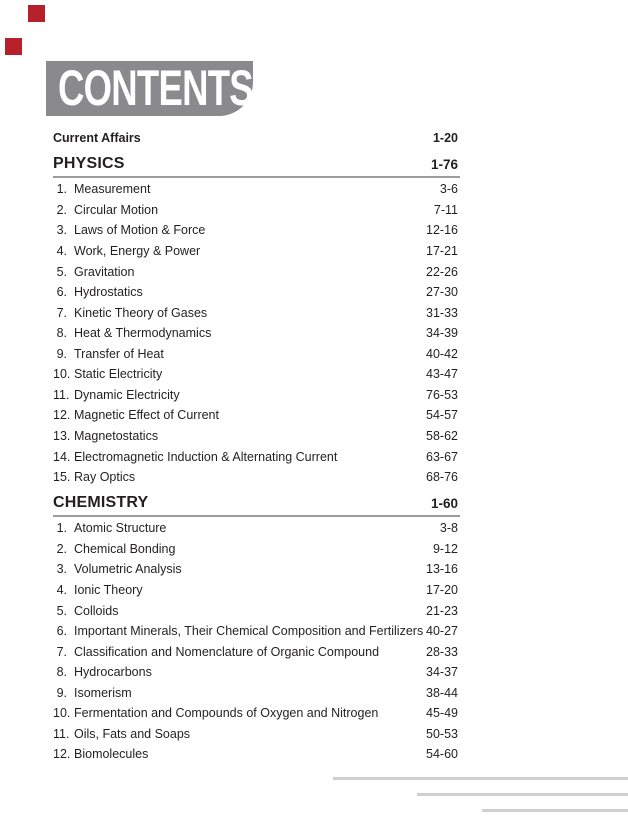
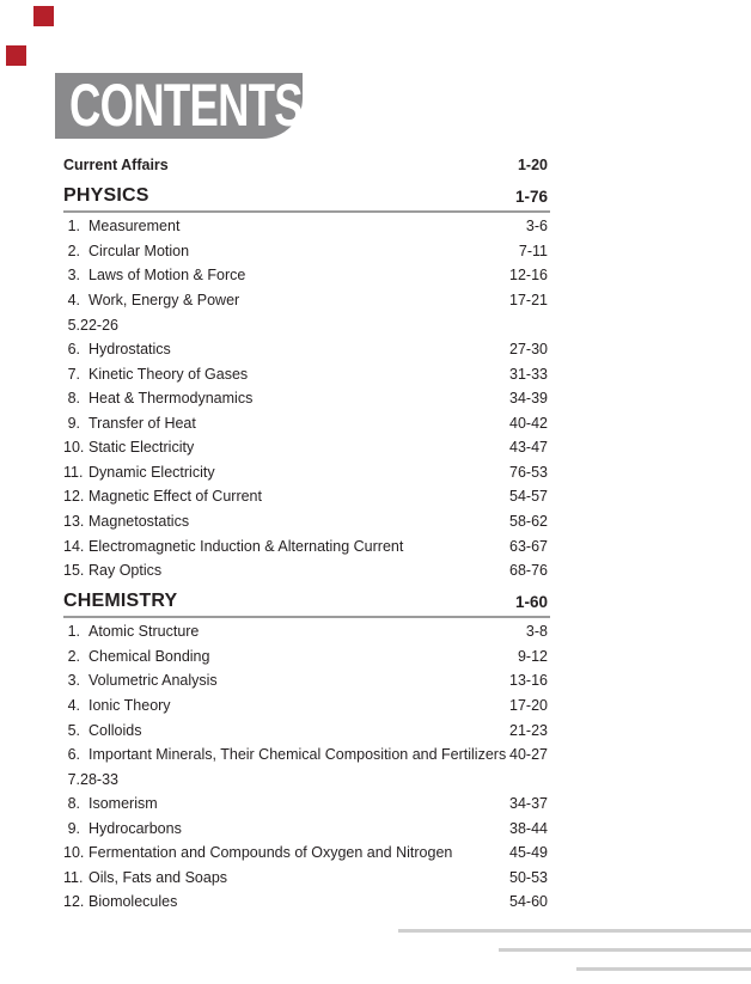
  CONTENTS
  Current Affairs
  1-20
  PHYSICS
  1-76
  1.
  Measurement
  3-6
  2.
  Circular Motion
  7-11
  3.
  Laws of Motion & Force
  12-16
  4.
  Work, Energy & Power
  17-21
  5.
- Gravitation
  22-26
  6.
  Hydrostatics
  27-30
  7.
  Kinetic Theory of Gases
  31-33
  8.
  Heat & Thermodynamics
  34-39
  9.
  Transfer of Heat
  40-42
  10.
  Static Electricity
  43-47
  11.
  Dynamic Electricity
  76-53
  12.
  Magnetic Effect of Current
  54-57
  13.
  Magnetostatics
  58-62
  14.
  Electromagnetic Induction & Alternating Current
  63-67
  15.
  Ray Optics
  68-76
  CHEMISTRY
  1-60
  1.
  Atomic Structure
  3-8
  2.
  Chemical Bonding
  9-12
  3.
  Volumetric Analysis
  13-16
  4.
  Ionic Theory
  17-20
  5.
  Colloids
  21-23
  6.
  Important Minerals, Their Chemical Composition and Fertilizers
  40-27
  7.
- Classification and Nomenclature of Organic Compound
  28-33
  8.
- Hydrocarbons
+ Isomerism
  34-37
  9.
- Isomerism
+ Hydrocarbons
  38-44
  10.
  Fermentation and Compounds of Oxygen and Nitrogen
  45-49
  11.
  Oils, Fats and Soaps
  50-53
  12.
  Biomolecules
  54-60
